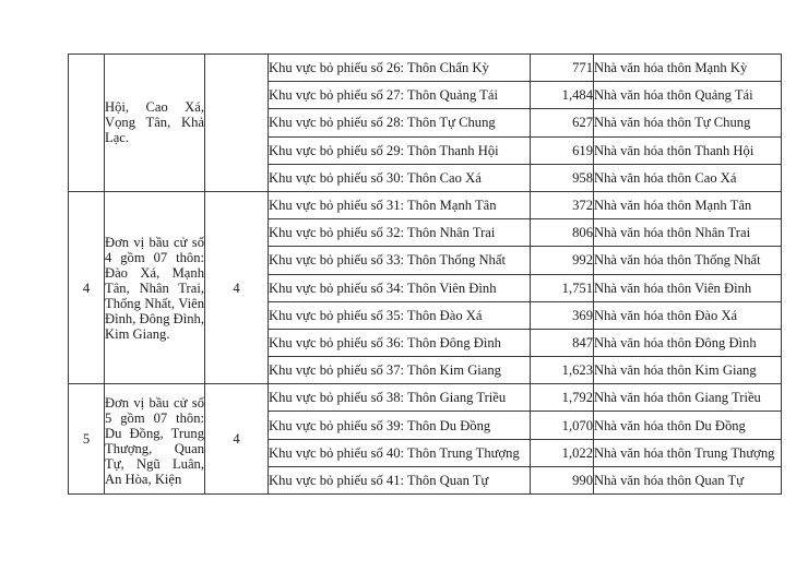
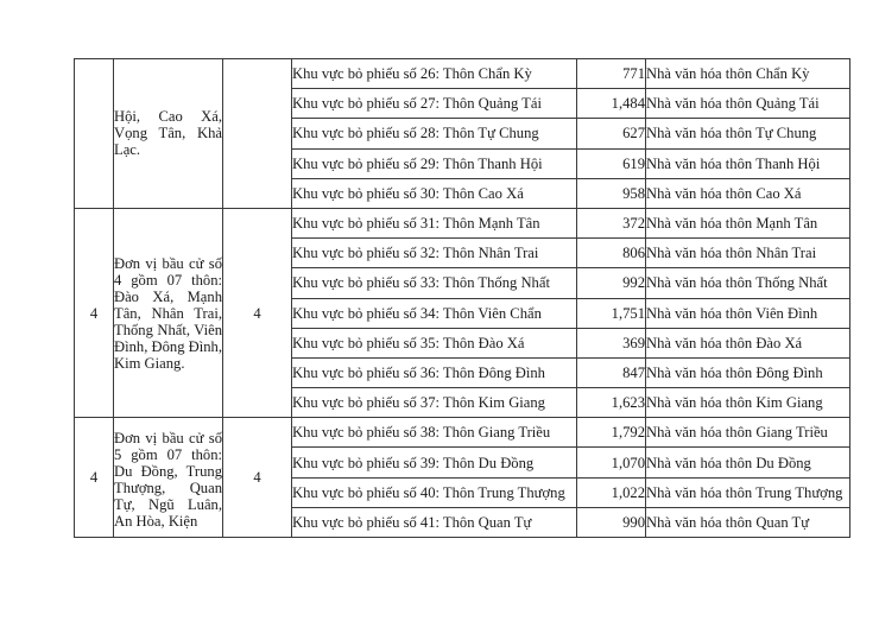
- 	Hội, Cao Xá, Vọng Tân, Khả Lạc.		Khu vực bỏ phiếu số 26: Thôn Chẩn Kỳ	771	Nhà văn hóa thôn Mạnh Kỳ
+ 	Hội, Cao Xá, Vọng Tân, Khả Lạc.		Khu vực bỏ phiếu số 26: Thôn Chẩn Kỳ	771	Nhà văn hóa thôn Chẩn Kỳ
  Khu vực bỏ phiếu số 27: Thôn Quảng Tái	1,484	Nhà văn hóa thôn Quảng Tái
  Khu vực bỏ phiếu số 28: Thôn Tự Chung	627	Nhà văn hóa thôn Tự Chung
  Khu vực bỏ phiếu số 29: Thôn Thanh Hội	619	Nhà văn hóa thôn Thanh Hội
  Khu vực bỏ phiếu số 30: Thôn Cao Xá	958	Nhà văn hóa thôn Cao Xá
  4	Đơn vị bầu cử số 4 gồm 07 thôn: Đào Xá, Mạnh Tân, Nhân Trai, Thống Nhất, Viên Đình, Đông Đình, Kim Giang.	4	Khu vực bỏ phiếu số 31: Thôn Mạnh Tân	372	Nhà văn hóa thôn Mạnh Tân
  Khu vực bỏ phiếu số 32: Thôn Nhân Trai	806	Nhà văn hóa thôn Nhân Trai
  Khu vực bỏ phiếu số 33: Thôn Thống Nhất	992	Nhà văn hóa thôn Thống Nhất
- Khu vực bỏ phiếu số 34: Thôn Viên Đình	1,751	Nhà văn hóa thôn Viên Đình
+ Khu vực bỏ phiếu số 34: Thôn Viên Chẩn	1,751	Nhà văn hóa thôn Viên Đình
  Khu vực bỏ phiếu số 35: Thôn Đào Xá	369	Nhà văn hóa thôn Đào Xá
  Khu vực bỏ phiếu số 36: Thôn Đông Đình	847	Nhà văn hóa thôn Đông Đình
  Khu vực bỏ phiếu số 37: Thôn Kim Giang	1,623	Nhà văn hóa thôn Kim Giang
- 5	Đơn vị bầu cử số 5 gồm 07 thôn: Du Đồng, Trung Thượng, Quan Tự, Ngũ Luân, An Hòa, Kiện	4	Khu vực bỏ phiếu số 38: Thôn Giang Triều	1,792	Nhà văn hóa thôn Giang Triều
+ 4	Đơn vị bầu cử số 5 gồm 07 thôn: Du Đồng, Trung Thượng, Quan Tự, Ngũ Luân, An Hòa, Kiện	4	Khu vực bỏ phiếu số 38: Thôn Giang Triều	1,792	Nhà văn hóa thôn Giang Triều
  Khu vực bỏ phiếu số 39: Thôn Du Đồng	1,070	Nhà văn hóa thôn Du Đồng
  Khu vực bỏ phiếu số 40: Thôn Trung Thượng	1,022	Nhà văn hóa thôn Trung Thượng
  Khu vực bỏ phiếu số 41: Thôn Quan Tự	990	Nhà văn hóa thôn Quan Tự
